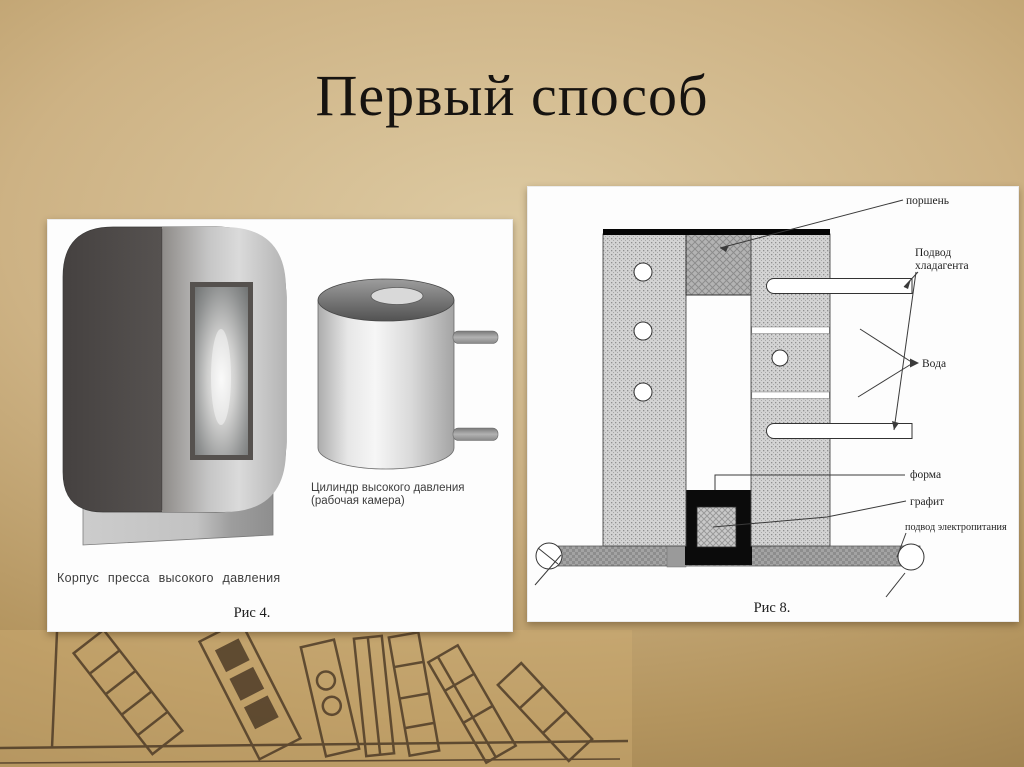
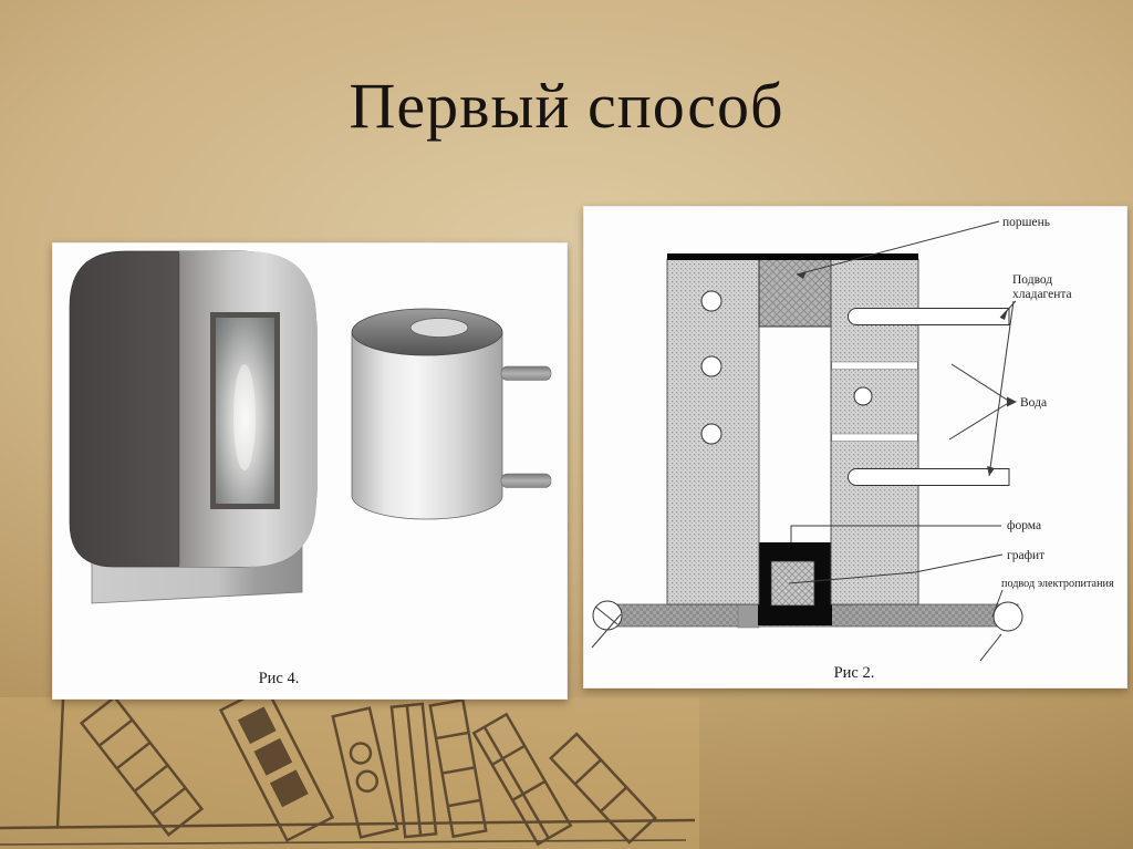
  Первый способ
- Цилиндр высокого давления
- (рабочая камера)
- Корпус пресса высокого давления
  Рис 4.
  поршень
  Подвод
  хладагента
  Вода
  форма
  графит
  подвод электропитания
- Рис 8.
+ Рис 2.
